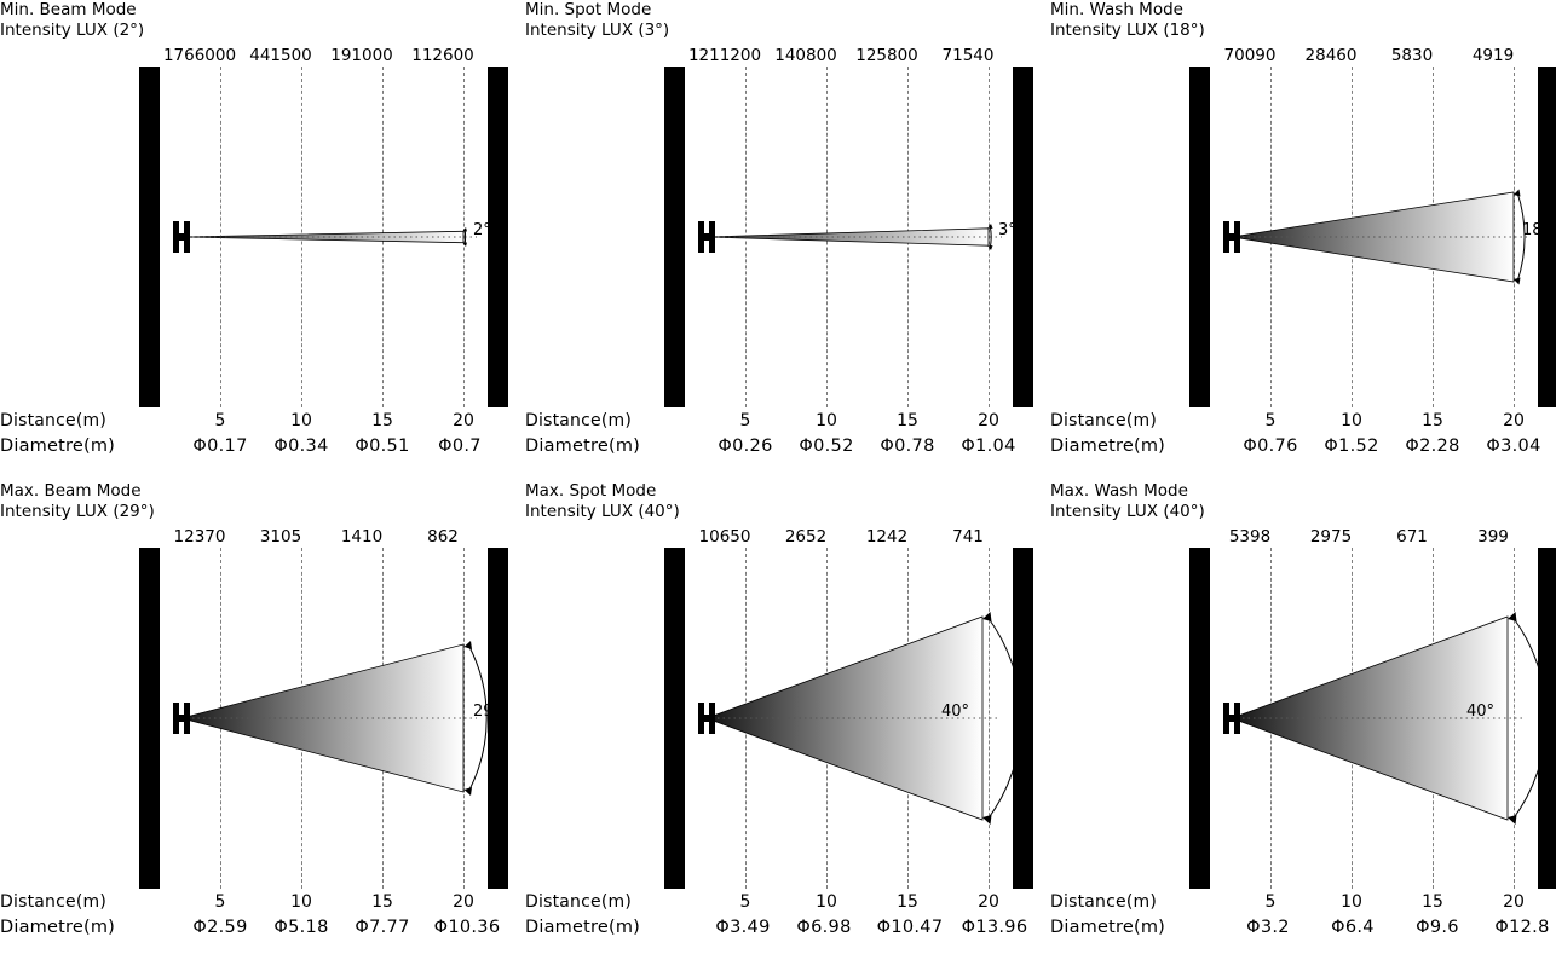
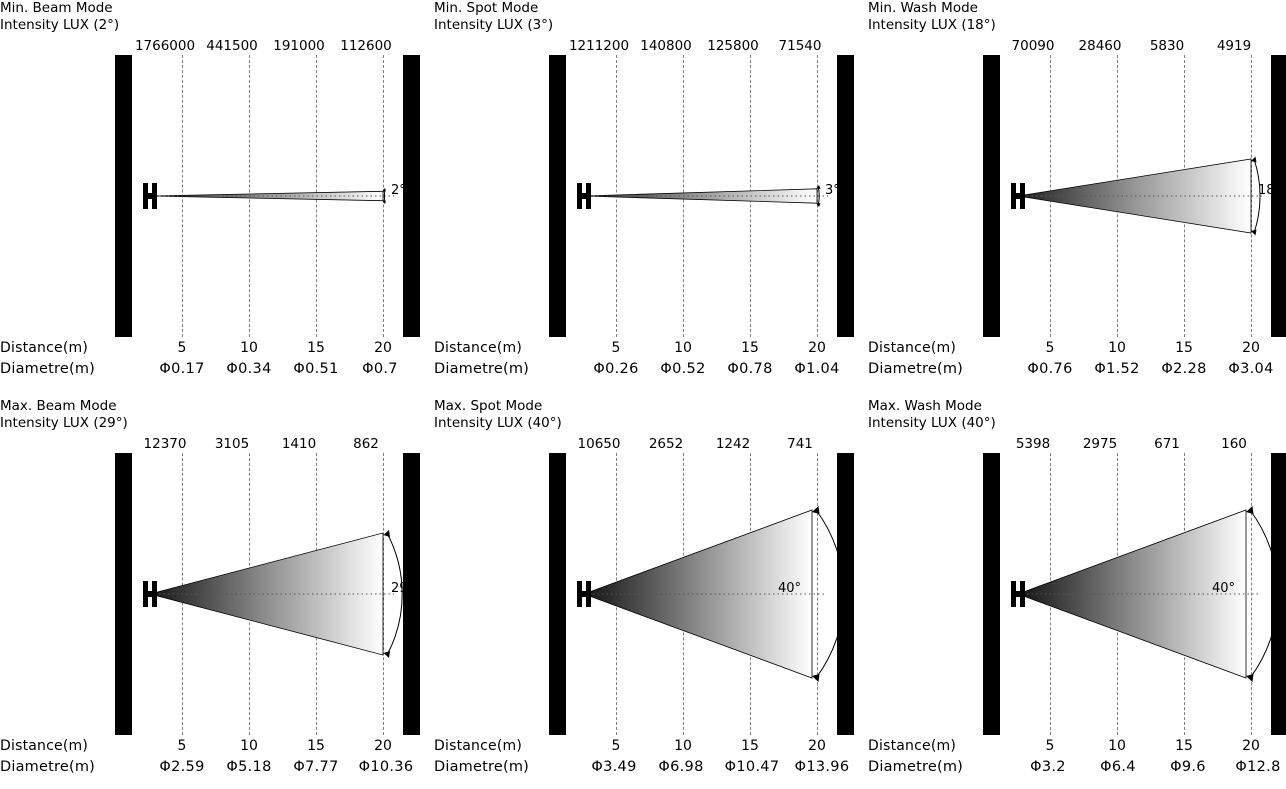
  Min. Beam Mode
  Intensity LUX (2°)
  1766000
  441500
  191000
  112600
  2°
  Distance(m)
  5
  10
  15
  20
  Diametre(m)
  Φ0.17
  Φ0.34
  Φ0.51
  Φ0.7
  Min. Spot Mode
  Intensity LUX (3°)
  1211200
  140800
  125800
  71540
  3°
  Distance(m)
  5
  10
  15
  20
  Diametre(m)
  Φ0.26
  Φ0.52
  Φ0.78
  Φ1.04
  Min. Wash Mode
  Intensity LUX (18°)
  70090
  28460
  5830
  4919
  18°
  Distance(m)
  5
  10
  15
  20
  Diametre(m)
  Φ0.76
  Φ1.52
  Φ2.28
  Φ3.04
  Max. Beam Mode
  Intensity LUX (29°)
  12370
  3105
  1410
  862
  29°
  Distance(m)
  5
  10
  15
  20
  Diametre(m)
  Φ2.59
  Φ5.18
  Φ7.77
  Φ10.36
  Max. Spot Mode
  Intensity LUX (40°)
  10650
  2652
  1242
  741
  40°
  Distance(m)
  5
  10
  15
  20
  Diametre(m)
  Φ3.49
  Φ6.98
  Φ10.47
  Φ13.96
  Max. Wash Mode
  Intensity LUX (40°)
  5398
  2975
  671
- 399
+ 160
  40°
  Distance(m)
  5
  10
  15
  20
  Diametre(m)
  Φ3.2
  Φ6.4
  Φ9.6
  Φ12.8
